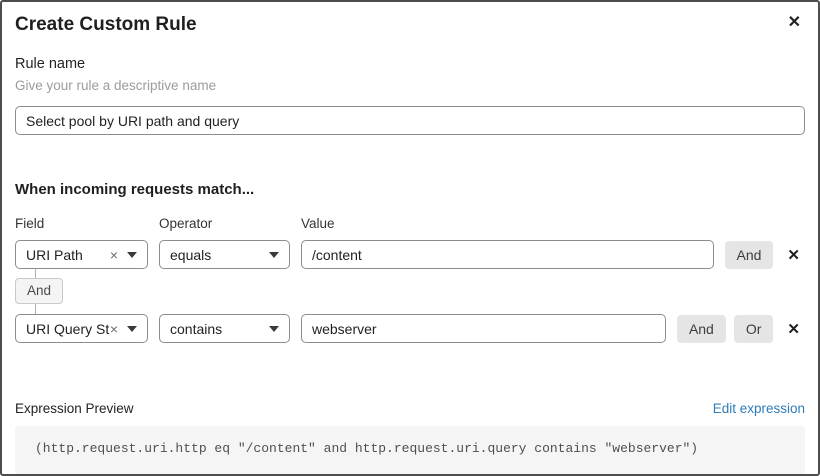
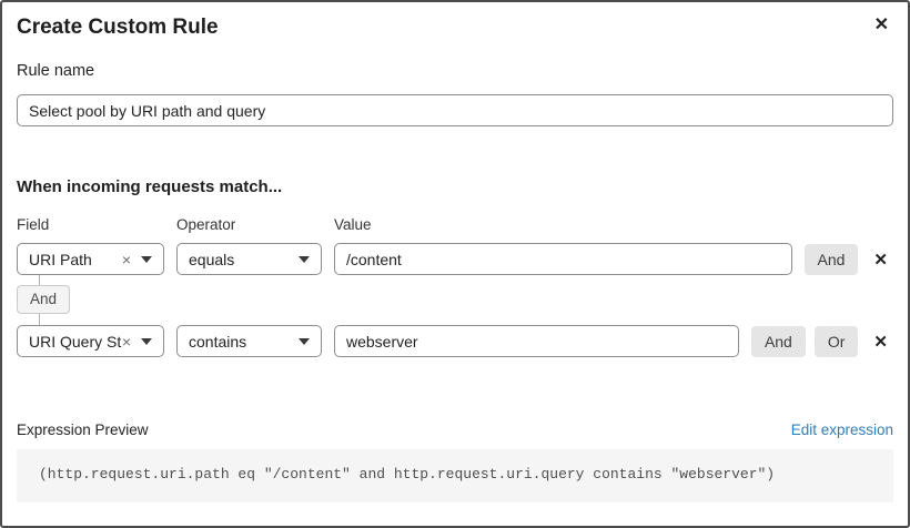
  Create Custom Rule
  ✕
  Rule name
- Give your rule a descriptive name
  Select pool by URI path and query
  When incoming requests match...
  Field
  Operator
  Value
  URI Path
  ×
  equals
  /content
  And
  ✕
  And
  URI Query St
  ×
  contains
  webserver
  And
  Or
  ✕
  Expression Preview
  Edit expression
- (http.request.uri.http eq "/content" and http.request.uri.query contains "webserver")
+ (http.request.uri.path eq "/content" and http.request.uri.query contains "webserver")
